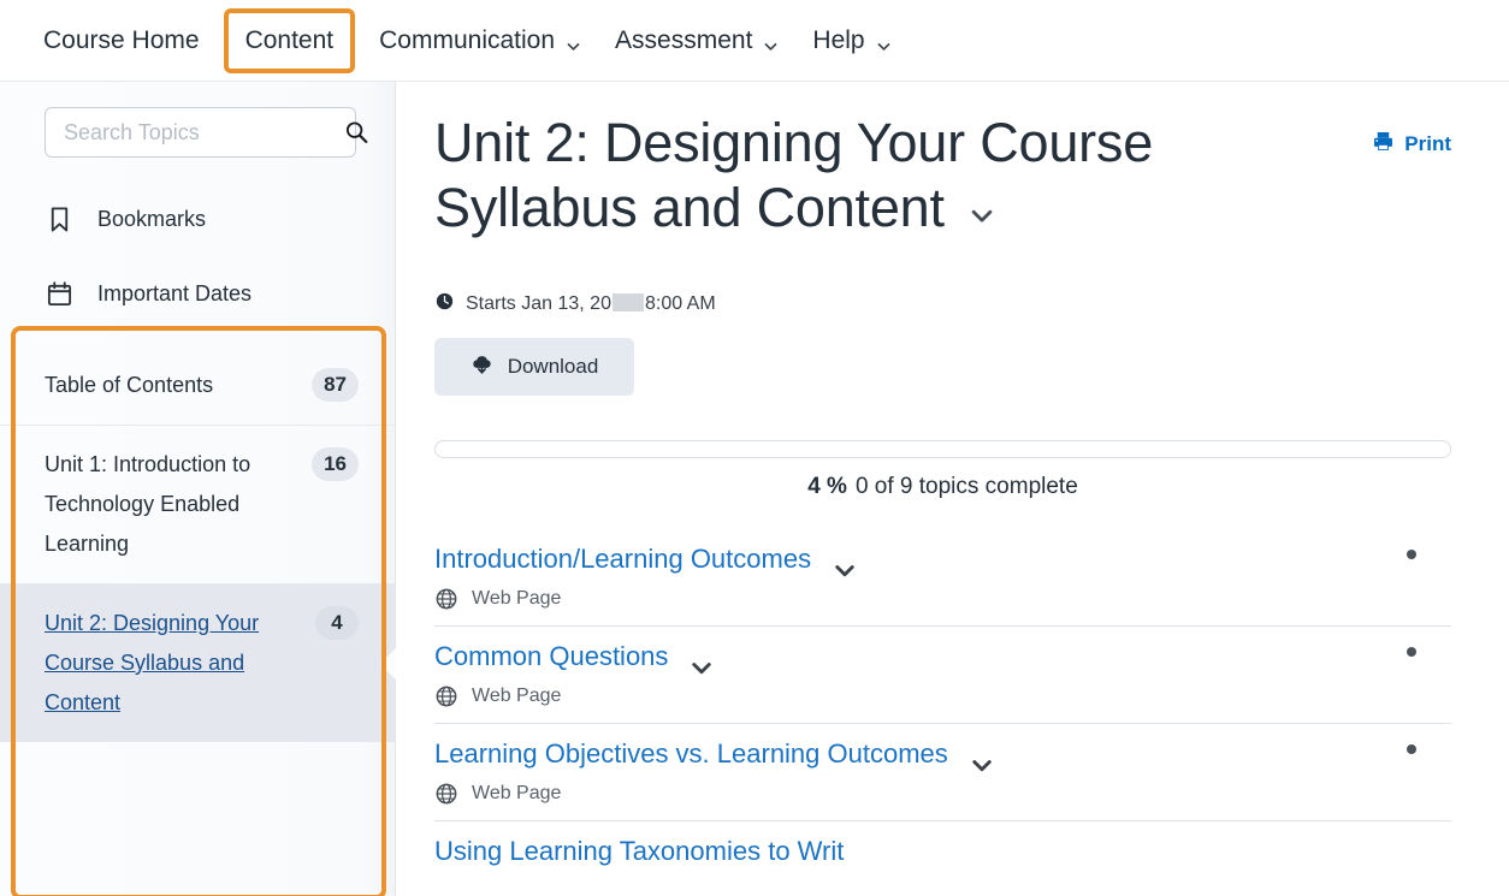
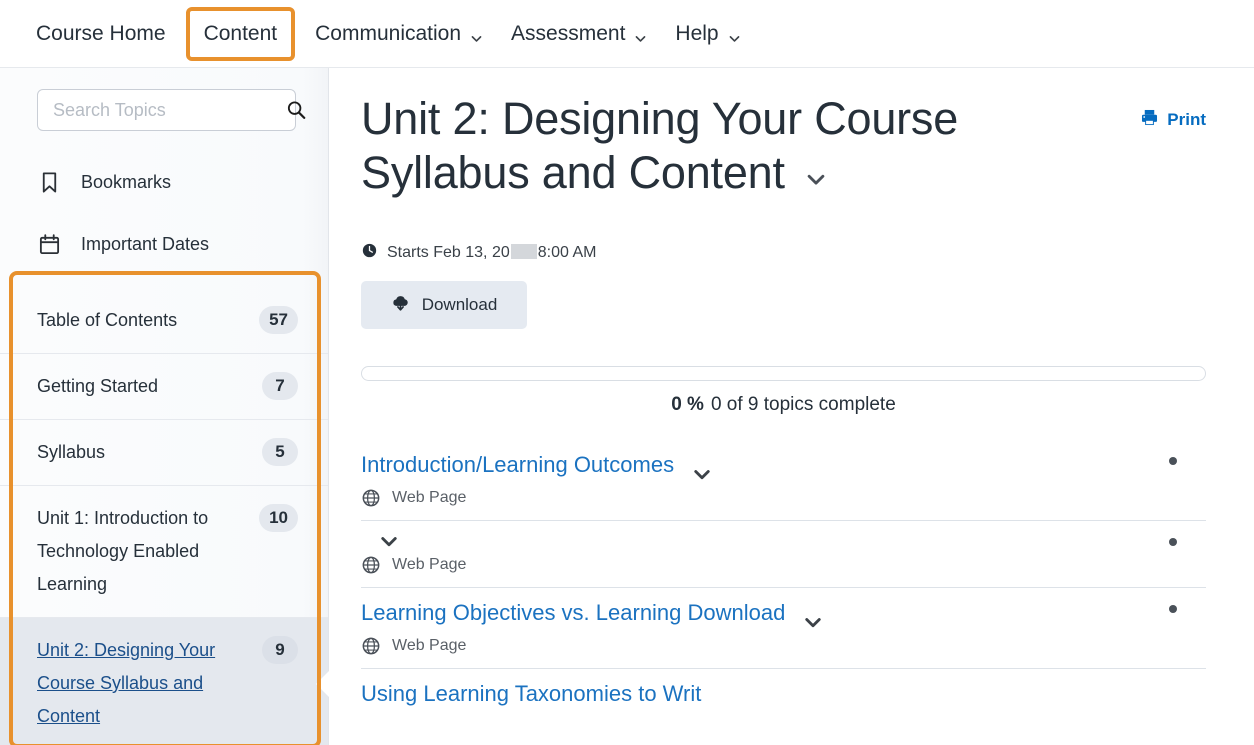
  Course Home
  Content
  Communication
  Assessment
  Help
  Search Topics
  Bookmarks
  Important Dates
  Table of Contents
- 87
+ 57
+ Getting Started
+ 7
+ Syllabus
+ 5
  Unit 1: Introduction to Technology Enabled Learning
- 16
+ 10
  Unit 2: Designing Your Course Syllabus and Content
- 4
+ 9
  Unit 2: Designing Your Course Syllabus and Content
  Print
- Starts Jan 13, 20 8:00 AM
+ Starts Feb 13, 20 8:00 AM
  Download
- 4 % 0 of 9 topics complete
+ 0 % 0 of 9 topics complete
  Introduction/Learning Outcomes
  Web Page
- Common Questions
  Web Page
- Learning Objectives vs. Learning Outcomes
+ Learning Objectives vs. Learning Download
  Web Page
  Using Learning Taxonomies to Writ
